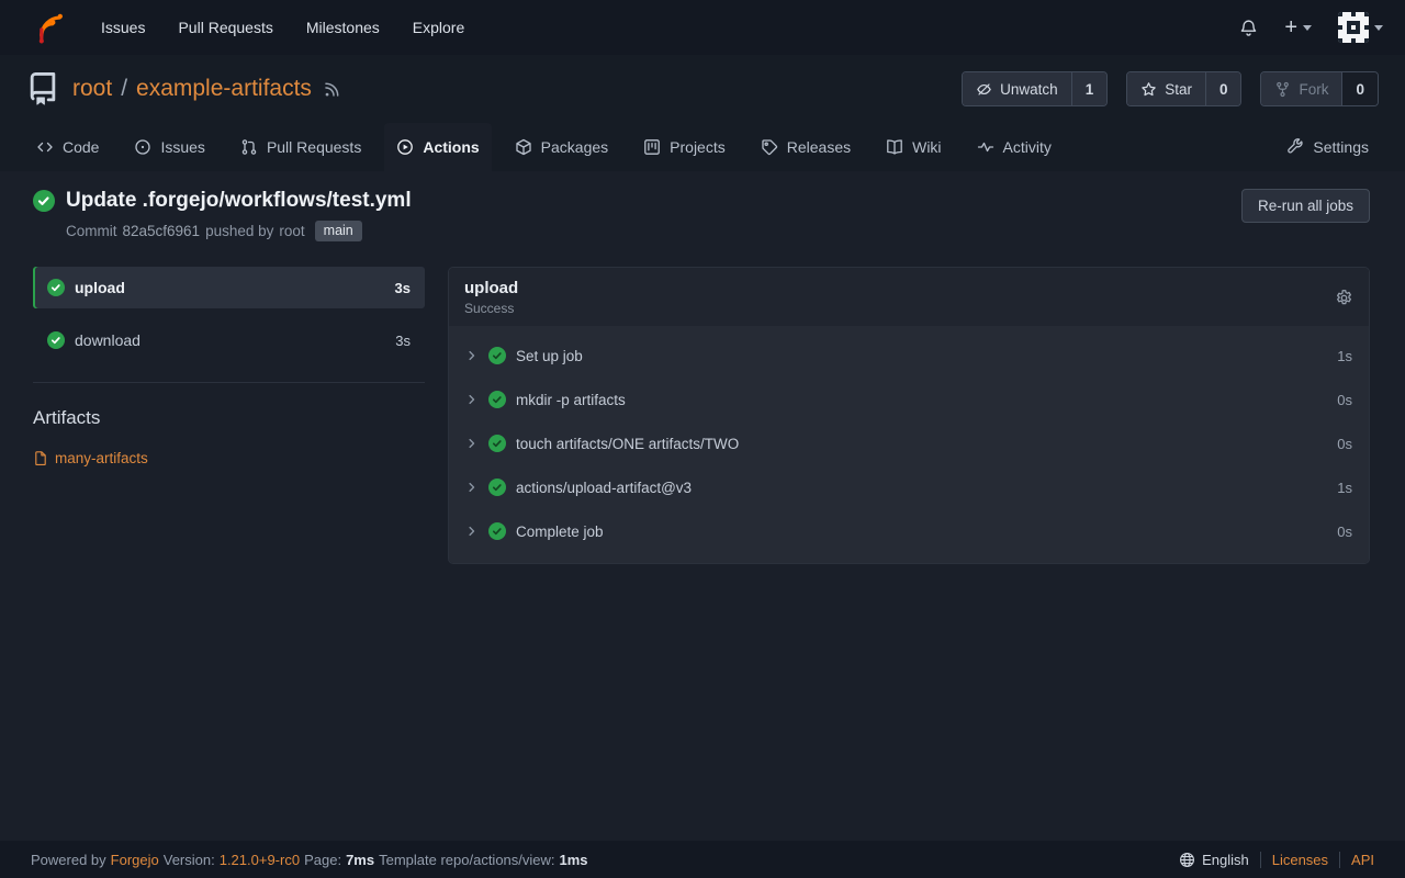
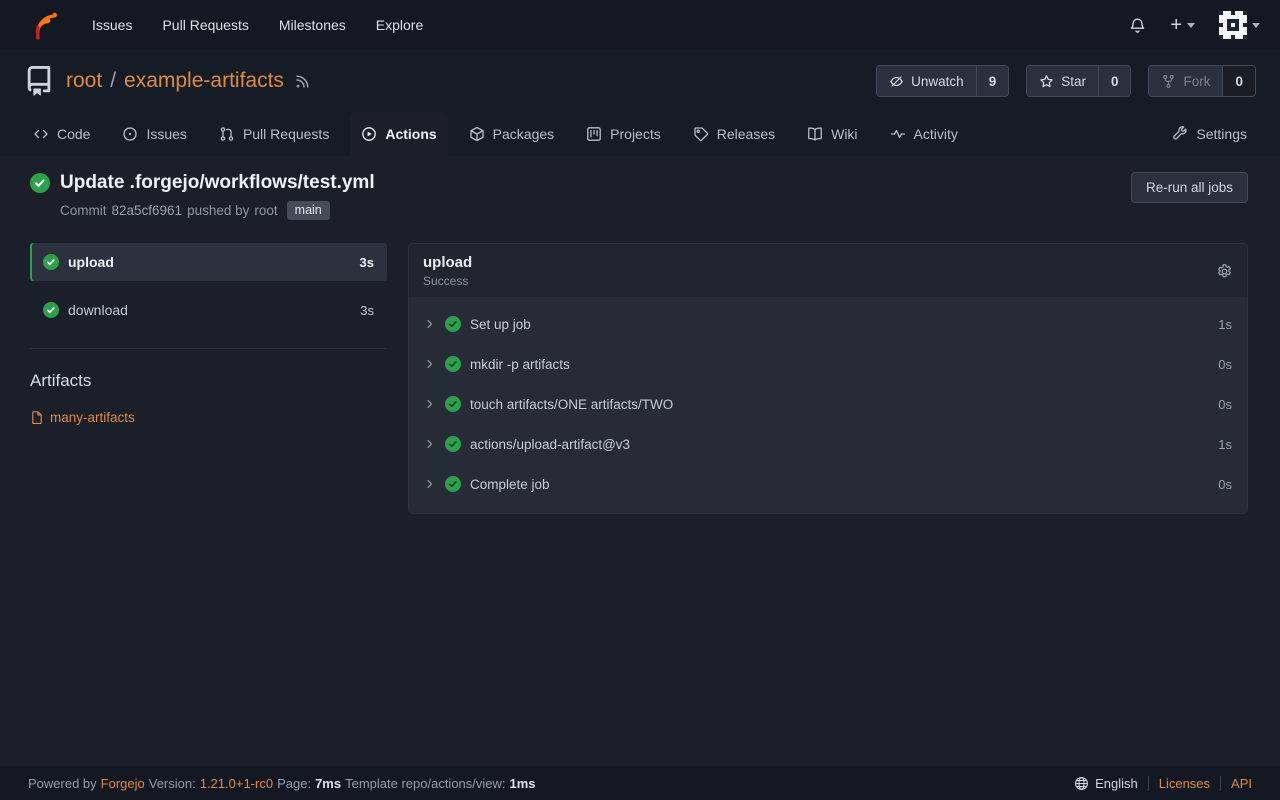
  Issues
  Pull Requests
  Milestones
  Explore
  +
  root
  /
  example-artifacts
  Unwatch
- 1
+ 9
  Star
  0
  Fork
  0
  Code
  Issues
  Pull Requests
  Actions
  Packages
  Projects
  Releases
  Wiki
  Activity
  Settings
  Update .forgejo/workflows/test.yml
  Commit
  82a5cf6961
  pushed by
  root
  main
  Re-run all jobs
  upload
  3s
  download
  3s
  Artifacts
  many-artifacts
  upload
  Success
  Set up job
  1s
  mkdir -p artifacts
  0s
  touch artifacts/ONE artifacts/TWO
  0s
  actions/upload-artifact@v3
  1s
  Complete job
  0s
  Powered by
  Forgejo
  Version:
- 1.21.0+9-rc0
+ 1.21.0+1-rc0
  Page:
  7ms
  Template repo/actions/view:
  1ms
  English
  Licenses
  API
